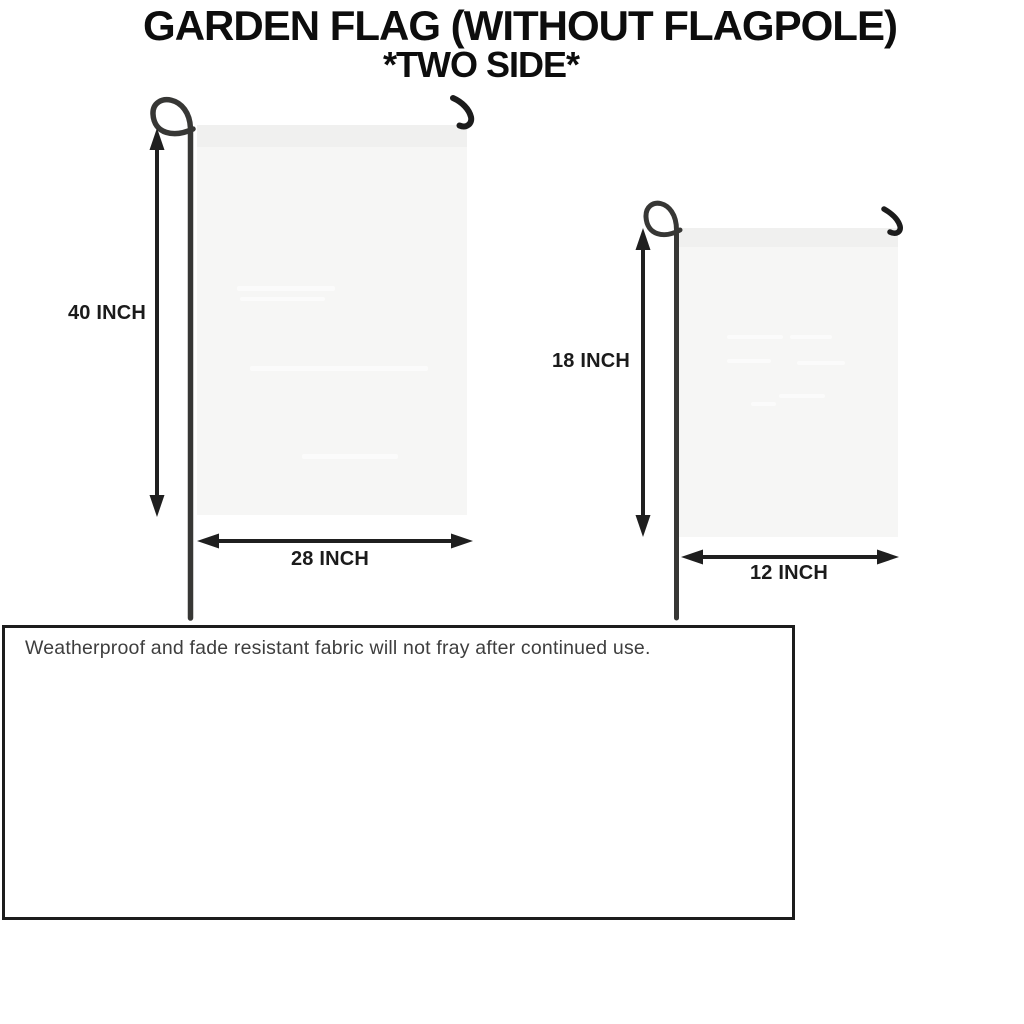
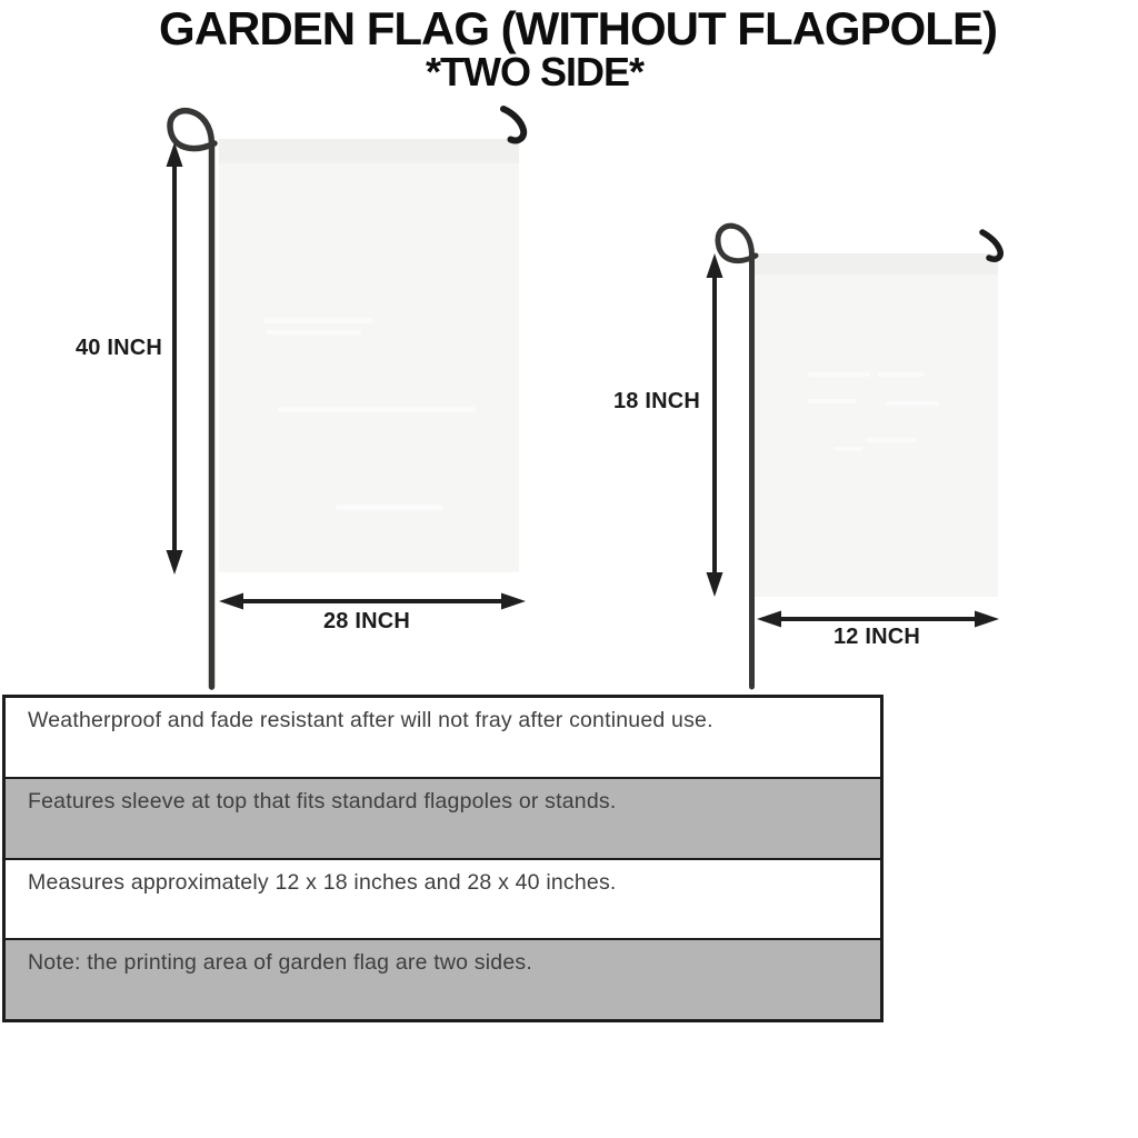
  GARDEN FLAG (WITHOUT FLAGPOLE)
  *TWO SIDE*
  40 INCH
  28 INCH
  18 INCH
  12 INCH
- Weatherproof and fade resistant fabric will not fray after continued use.
+ Weatherproof and fade resistant after will not fray after continued use.
+ Features sleeve at top that fits standard flagpoles or stands.
+ Measures approximately 12 x 18 inches and 28 x 40 inches.
+ Note: the printing area of garden flag are two sides.
